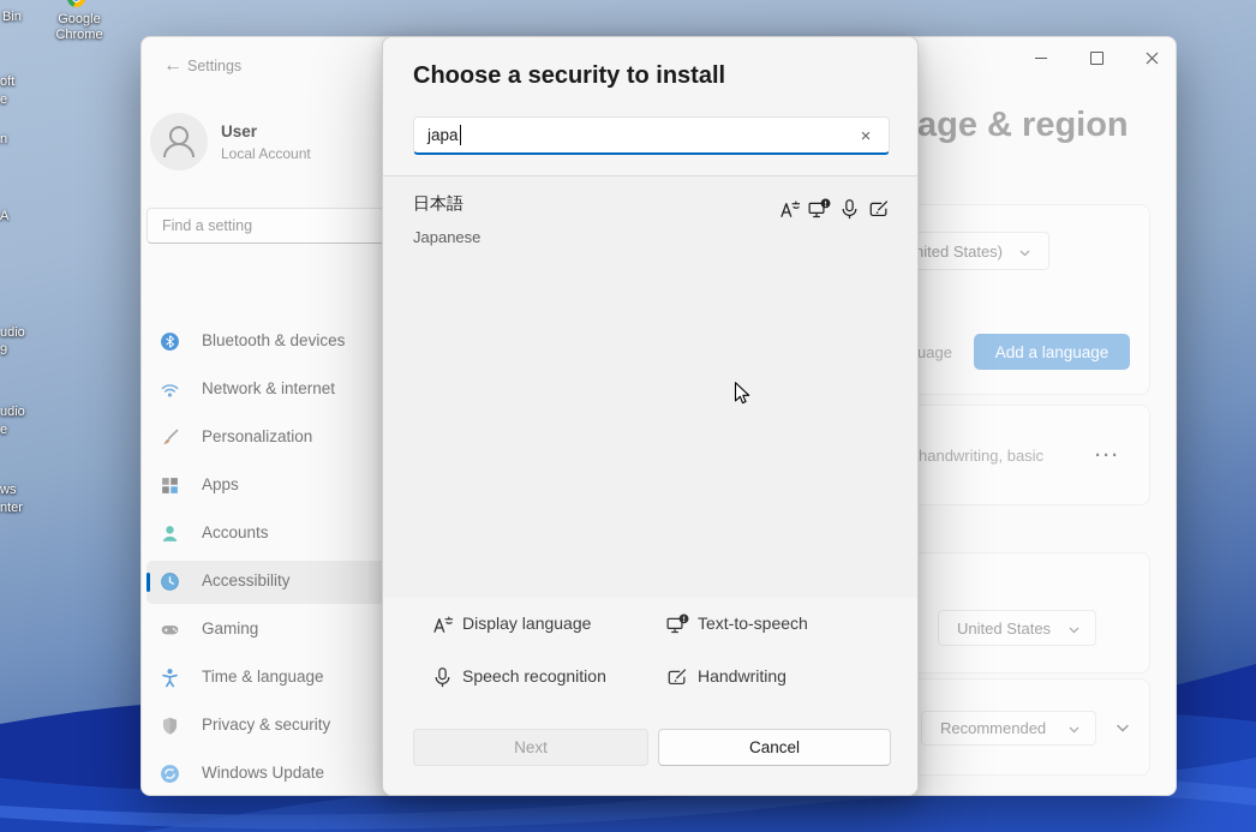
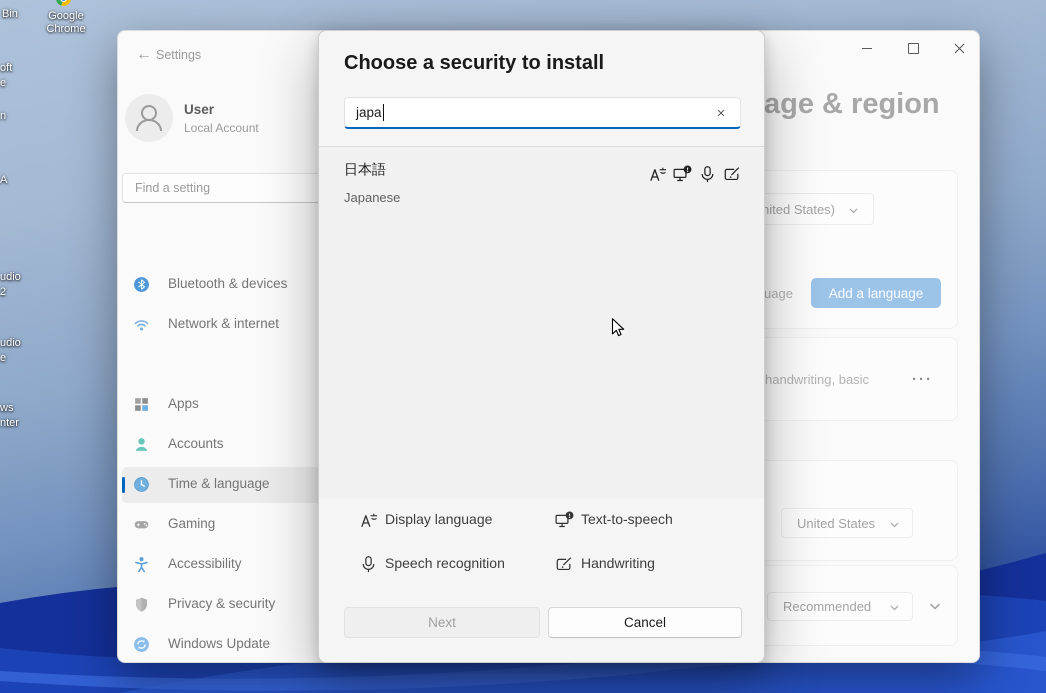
  Bin
  Google
  Chrome
  oft
  e
  n
  A
  udio
- 9
+ 2
  udio
  e
  ws
  nter
  ←
  Settings
  User
  Local Account
  Find a setting
  Bluetooth & devices
  Network & internet
- Personalization
  Apps
  Accounts
- Accessibility
+ Time & language
  Gaming
- Time & language
+ Accessibility
  Privacy & security
  Windows Update
  age & region
  uage
  Add a language
  handwriting, basic
  ···
  United States
  Recommended
  Choose a security to install
  japa
  ×
  日本語
  Japanese
  Display language
  Text-to-speech
  Speech recognition
  Handwriting
  Next
  Cancel
